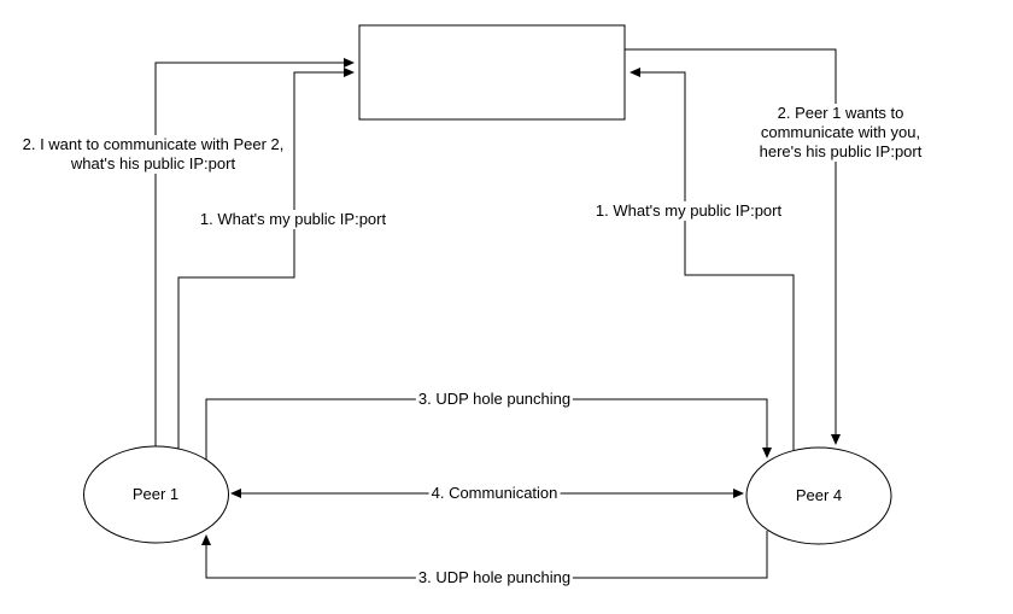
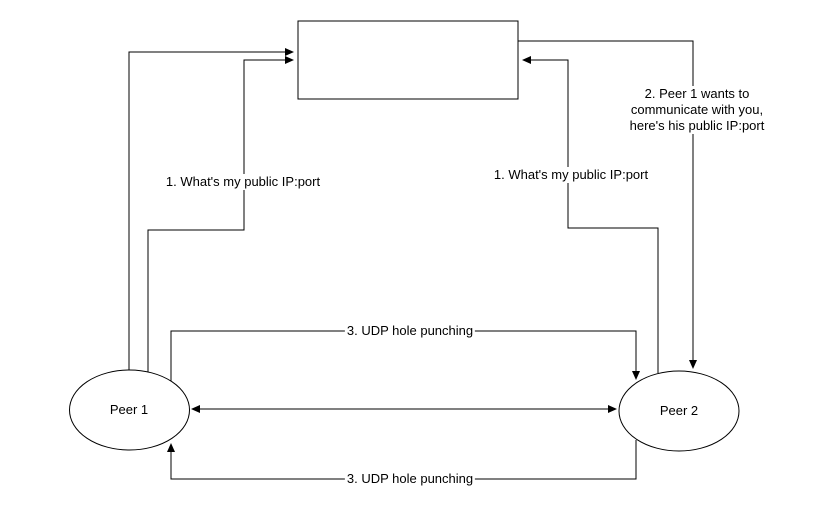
  Peer 1
- Peer 4
+ Peer 2
- 2. I want to communicate with Peer 2,
- what's his public IP:port
  1. What's my public IP:port
  2. Peer 1 wants to communicate with you,
  here's his public IP:port
  1. What's my public IP:port
  3. UDP hole punching
- 4. Communication
  3. UDP hole punching
